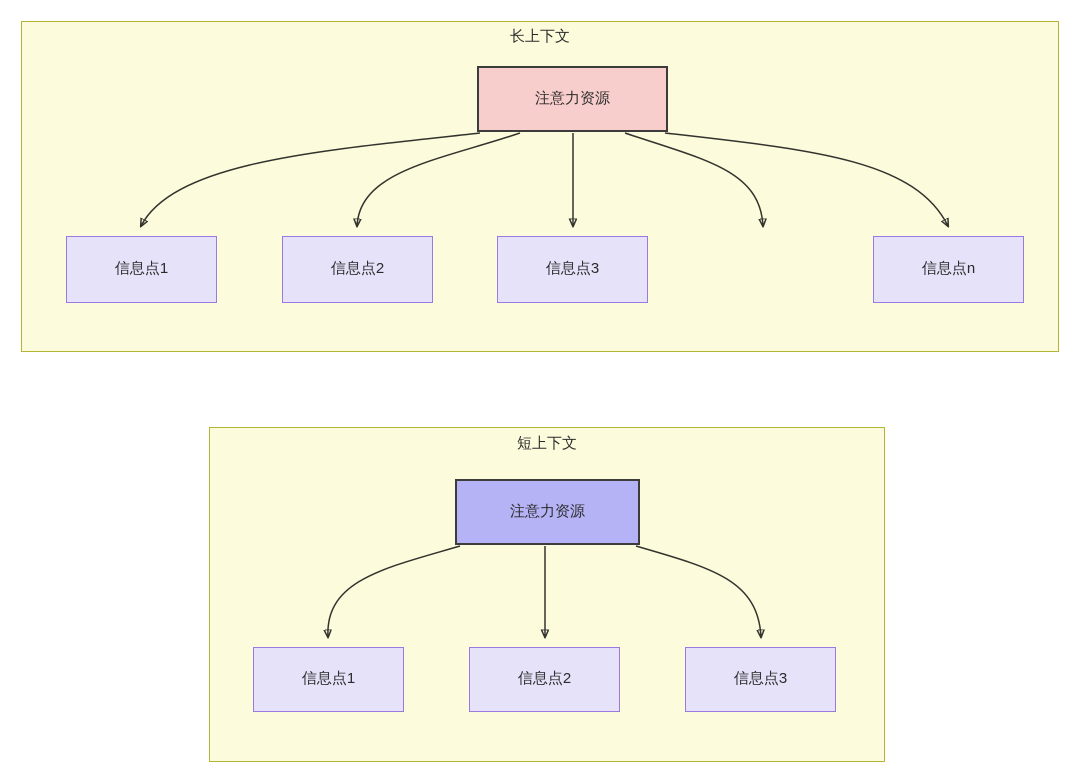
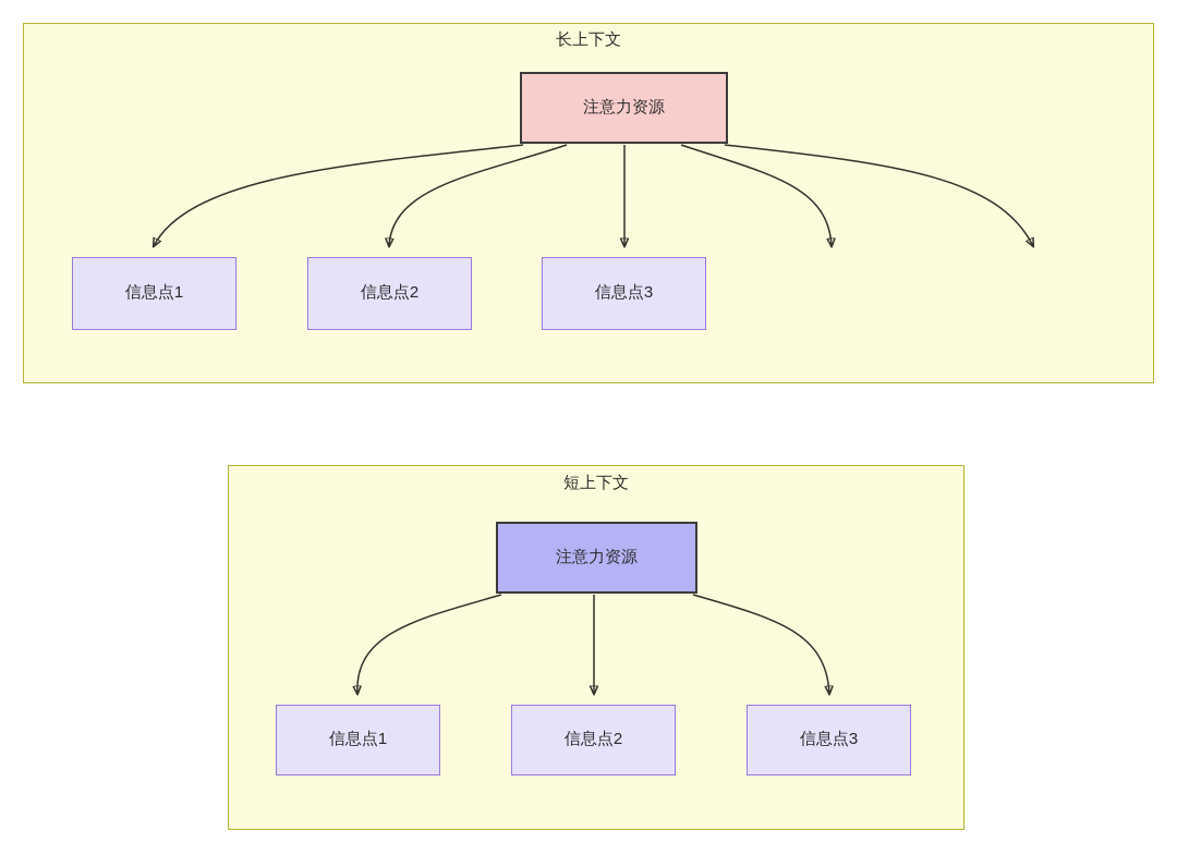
  长上下文
  注意力资源
  信息点1
  信息点2
  信息点3
- 信息点n
  短上下文
  注意力资源
  信息点1
  信息点2
  信息点3
